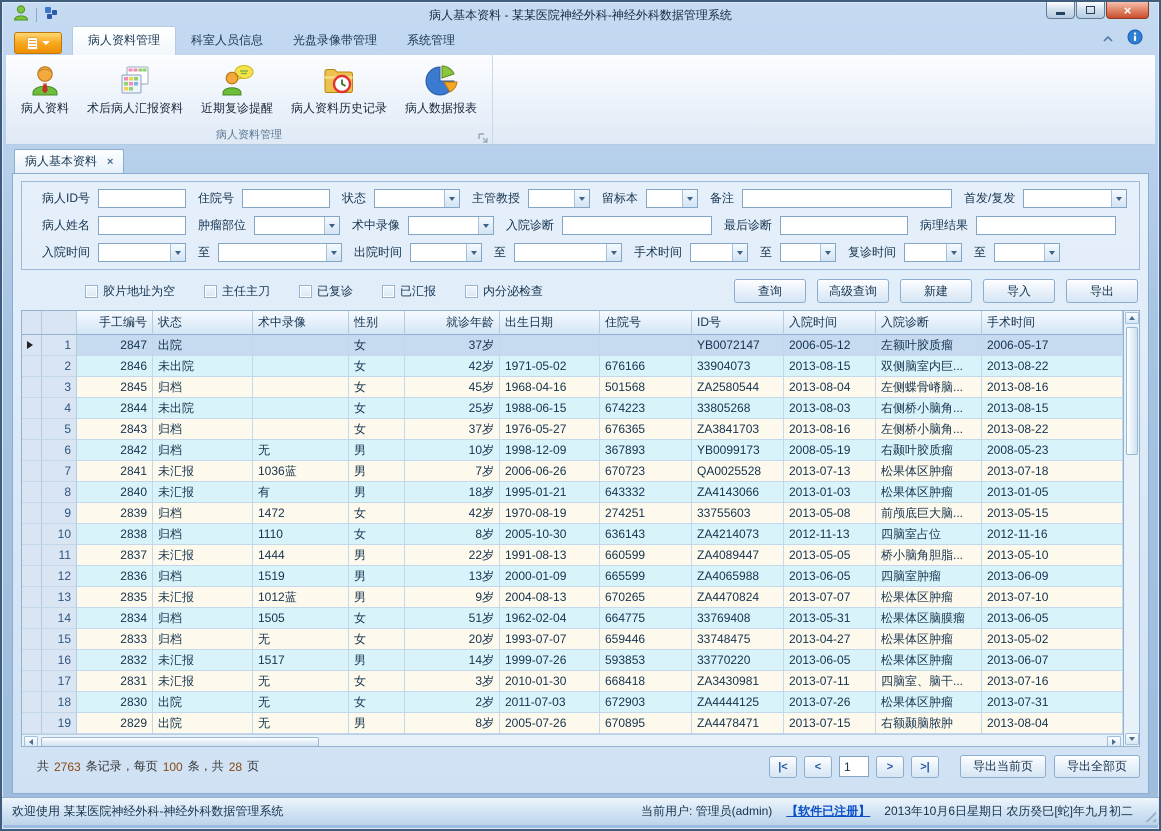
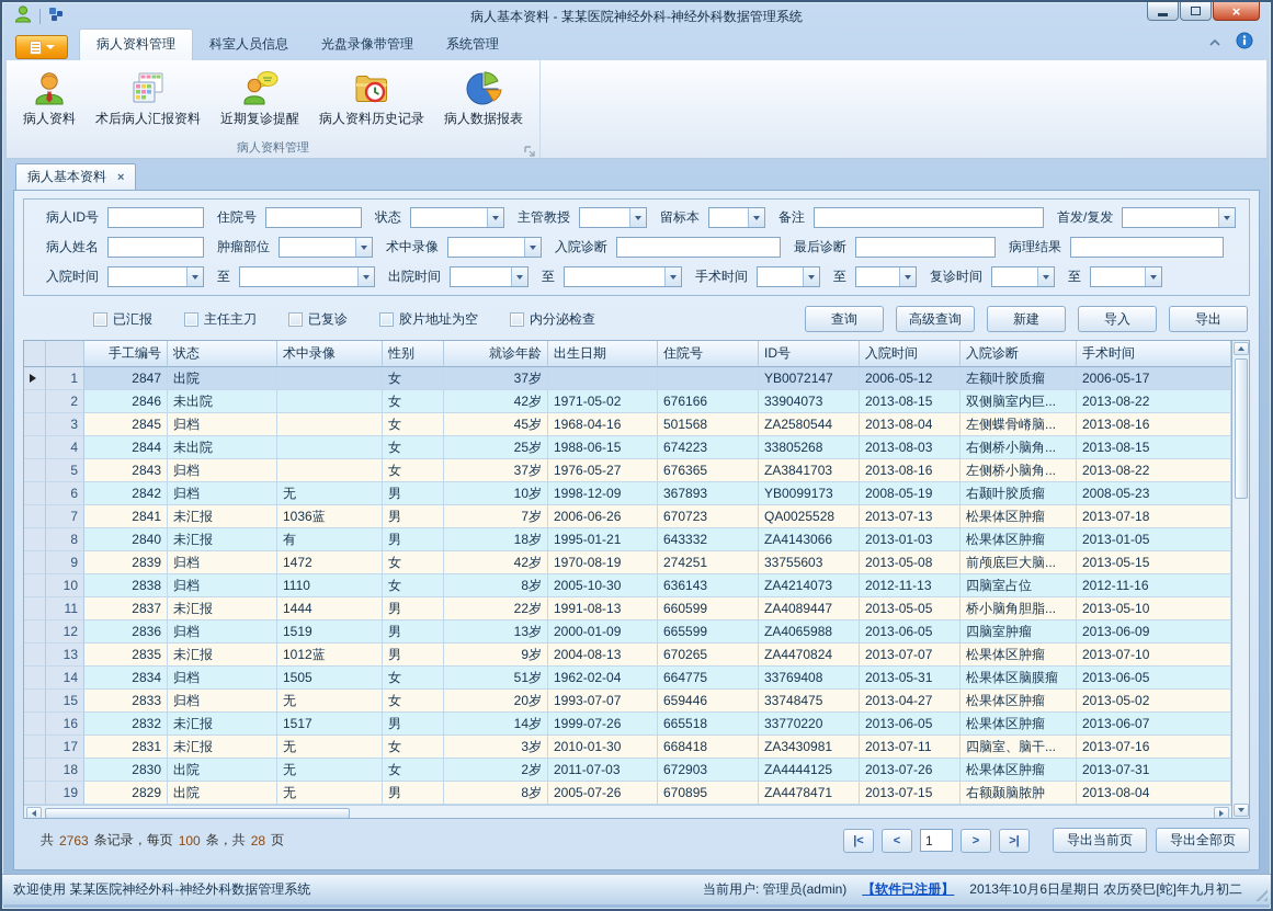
  病人基本资料 - 某某医院神经外科-神经外科数据管理系统
  ×
  病人资料管理
  科室人员信息
  光盘录像带管理
  系统管理
  病人资料
  术后病人汇报资料
  近期复诊提醒
  病人资料历史记录
  病人数据报表
  病人资料管理
  病人基本资料
  ×
  病人ID号
  住院号
  状态
  主管教授
  留标本
  备注
  首发/复发
  病人姓名
  肿瘤部位
  术中录像
  入院诊断
  最后诊断
  病理结果
  入院时间
  至
  出院时间
  至
  手术时间
  至
  复诊时间
  至
- 胶片地址为空
+ 已汇报
  主任主刀
  已复诊
- 已汇报
+ 胶片地址为空
  内分泌检查
  查询
  高级查询
  新建
  导入
  导出
  手工编号
  状态
  术中录像
  性别
  就诊年龄
  出生日期
  住院号
  ID号
  入院时间
  入院诊断
  手术时间
  1
  2847
  出院
  女
  37岁
  YB0072147
  2006-05-12
  左额叶胶质瘤
  2006-05-17
  2
  2846
  未出院
  女
  42岁
  1971-05-02
  676166
  33904073
  2013-08-15
  双侧脑室内巨...
  2013-08-22
  3
  2845
  归档
  女
  45岁
  1968-04-16
  501568
  ZA2580544
  2013-08-04
  左侧蝶骨嵴脑...
  2013-08-16
  4
  2844
  未出院
  女
  25岁
  1988-06-15
  674223
  33805268
  2013-08-03
  右侧桥小脑角...
  2013-08-15
  5
  2843
  归档
  女
  37岁
  1976-05-27
  676365
  ZA3841703
  2013-08-16
  左侧桥小脑角...
  2013-08-22
  6
  2842
  归档
  无
  男
  10岁
  1998-12-09
  367893
  YB0099173
  2008-05-19
  右颞叶胶质瘤
  2008-05-23
  7
  2841
  未汇报
  1036蓝
  男
  7岁
  2006-06-26
  670723
  QA0025528
  2013-07-13
  松果体区肿瘤
  2013-07-18
  8
  2840
  未汇报
  有
  男
  18岁
  1995-01-21
  643332
  ZA4143066
  2013-01-03
  松果体区肿瘤
  2013-01-05
  9
  2839
  归档
  1472
  女
  42岁
  1970-08-19
  274251
  33755603
  2013-05-08
  前颅底巨大脑...
  2013-05-15
  10
  2838
  归档
  1110
  女
  8岁
  2005-10-30
  636143
  ZA4214073
  2012-11-13
  四脑室占位
  2012-11-16
  11
  2837
  未汇报
  1444
  男
  22岁
  1991-08-13
  660599
  ZA4089447
  2013-05-05
  桥小脑角胆脂...
  2013-05-10
  12
  2836
  归档
  1519
  男
  13岁
  2000-01-09
  665599
  ZA4065988
  2013-06-05
  四脑室肿瘤
  2013-06-09
  13
  2835
  未汇报
  1012蓝
  男
  9岁
  2004-08-13
  670265
  ZA4470824
  2013-07-07
  松果体区肿瘤
  2013-07-10
  14
  2834
  归档
  1505
  女
  51岁
  1962-02-04
  664775
  33769408
  2013-05-31
  松果体区脑膜瘤
  2013-06-05
  15
  2833
  归档
  无
  女
  20岁
  1993-07-07
  659446
  33748475
  2013-04-27
  松果体区肿瘤
  2013-05-02
  16
  2832
  未汇报
  1517
  男
  14岁
  1999-07-26
- 593853
+ 665518
  33770220
  2013-06-05
  松果体区肿瘤
  2013-06-07
  17
  2831
  未汇报
  无
  女
  3岁
  2010-01-30
  668418
  ZA3430981
  2013-07-11
  四脑室、脑干...
  2013-07-16
  18
  2830
  出院
  无
  女
  2岁
  2011-07-03
  672903
  ZA4444125
  2013-07-26
  松果体区肿瘤
  2013-07-31
  19
  2829
  出院
  无
  男
  8岁
  2005-07-26
  670895
  ZA4478471
  2013-07-15
  右额颞脑脓肿
  2013-08-04
  共
  2763
  条记录，每页
  100
  条，共
  28
  页
  |<
  <
  1
  >
  >|
  导出当前页
  导出全部页
  欢迎使用 某某医院神经外科-神经外科数据管理系统
  当前用户: 管理员(admin)
  【软件已注册】
  2013年10月6日星期日 农历癸巳[蛇]年九月初二
